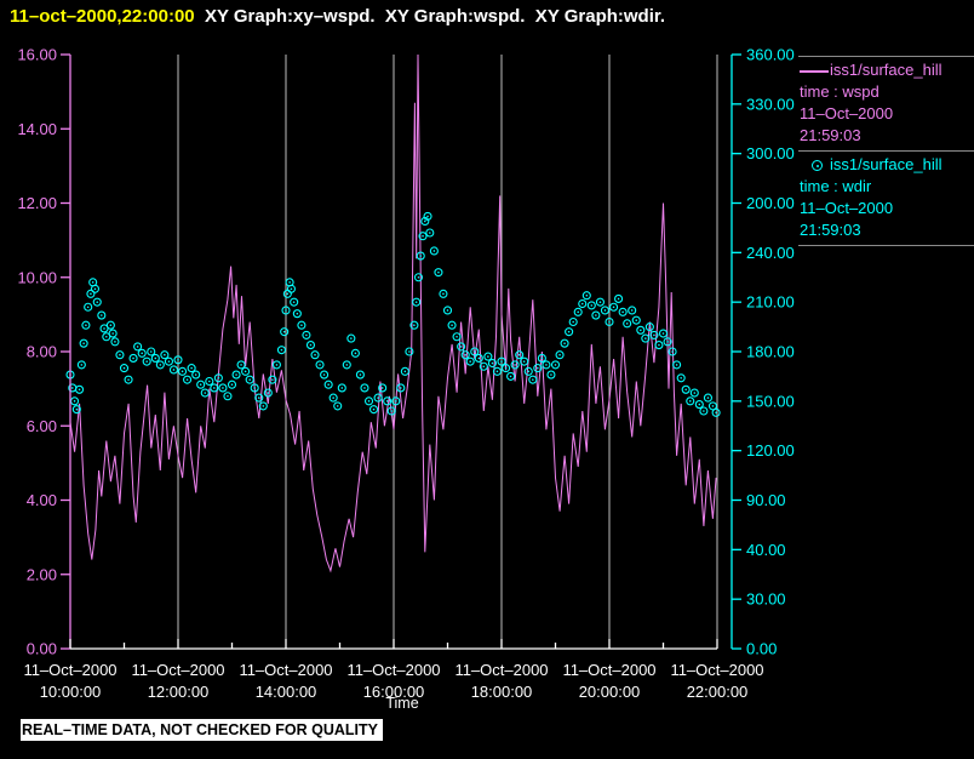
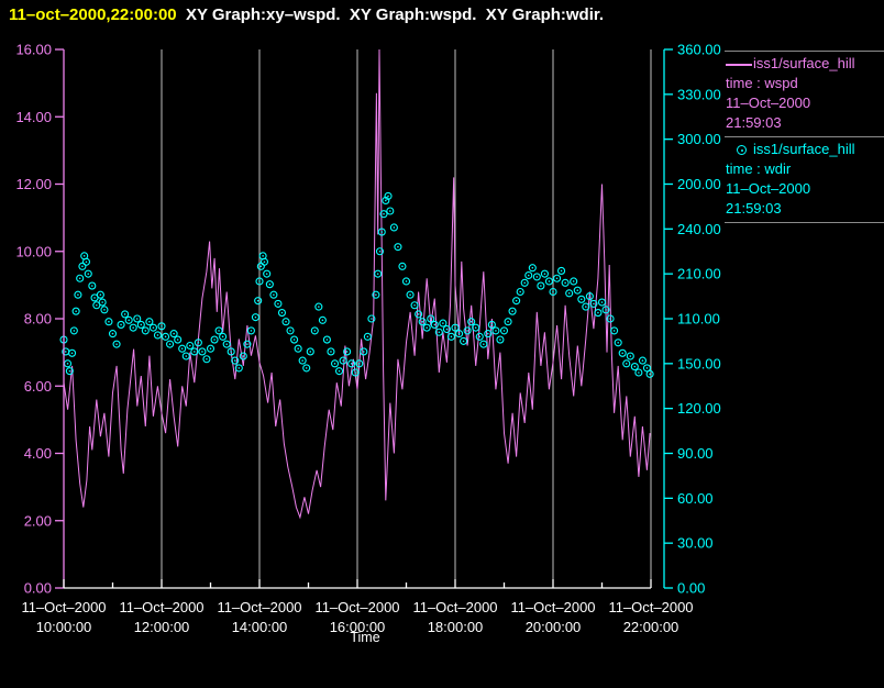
  11–oct–2000,22:00:00 XY Graph:xy–wspd. XY Graph:wspd. XY Graph:wdir.
  0.00
  2.00
  4.00
  6.00
  8.00
  10.00
  12.00
  14.00
  16.00
  0.00
  30.00
- 40.00
+ 60.00
  90.00
  120.00
  150.00
- 180.00
+ 110.00
  210.00
  240.00
  200.00
  300.00
  330.00
  360.00
  11–Oct–2000
  10:00:00
  11–Oct–2000
  12:00:00
  11–Oct–2000
  14:00:00
  11–Oct–2000
  16:00:00
  11–Oct–2000
  18:00:00
  11–Oct–2000
  20:00:00
  11–Oct–2000
  22:00:00
  Time
  iss1/surface_hill
  time : wspd
  11–Oct–2000
  21:59:03
  iss1/surface_hill
  time : wdir
  11–Oct–2000
  21:59:03
- REAL–TIME DATA, NOT CHECKED FOR QUALITY
